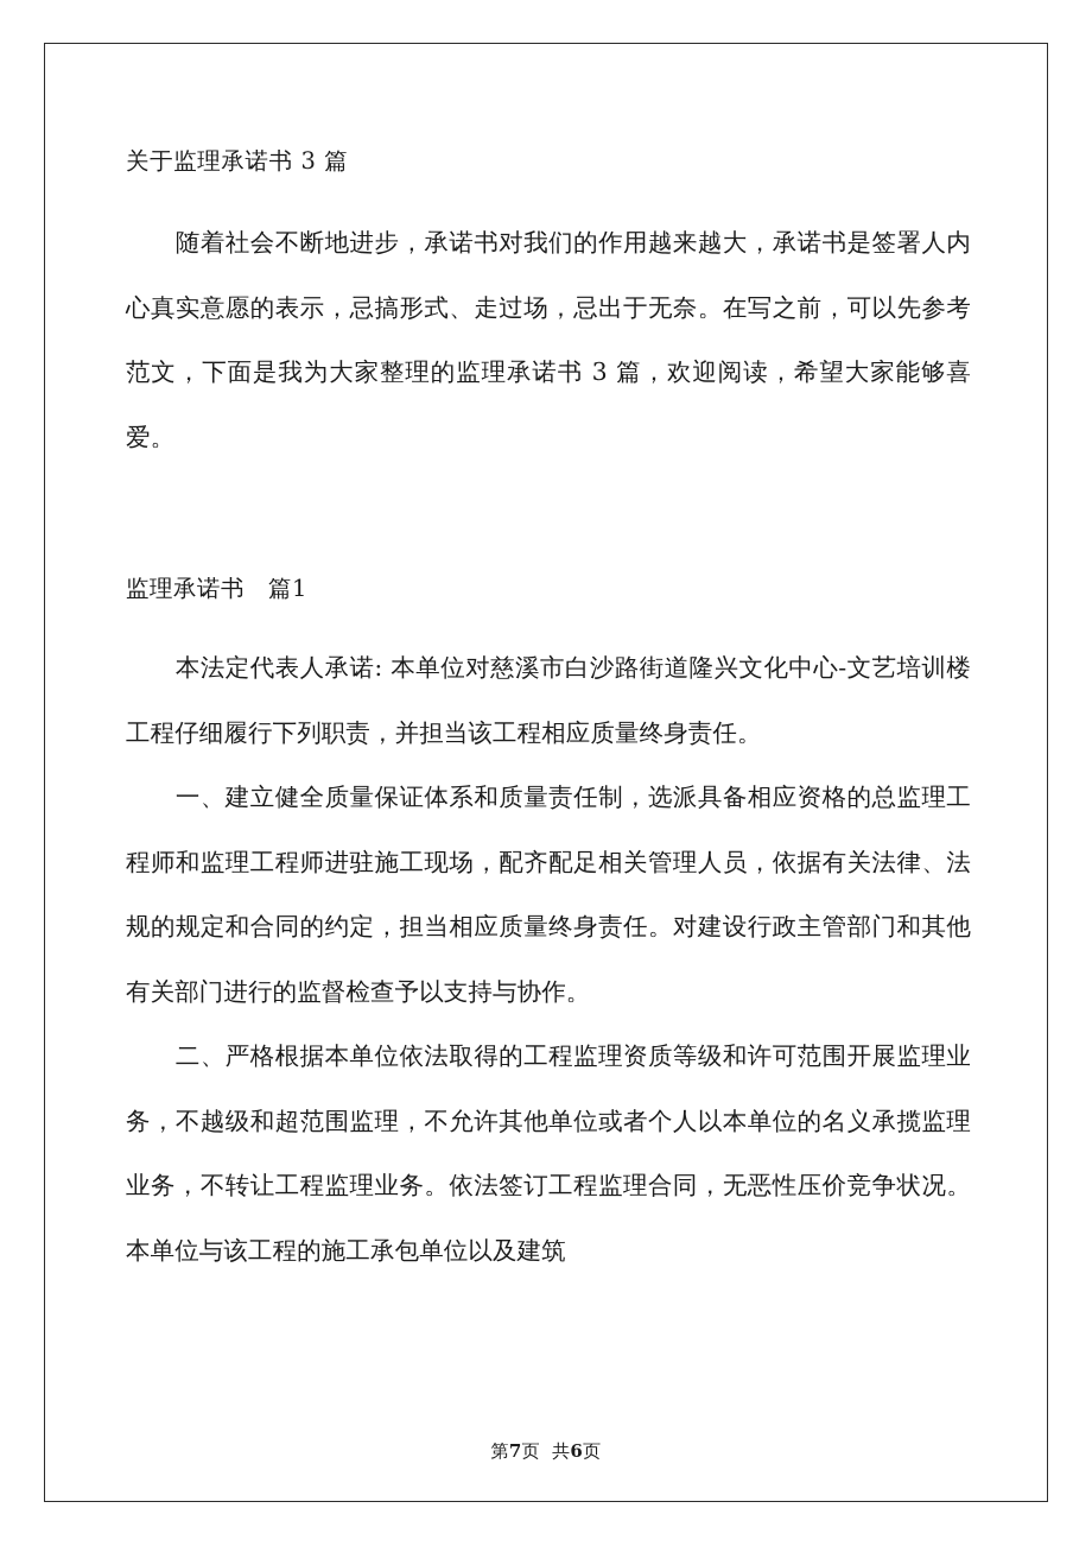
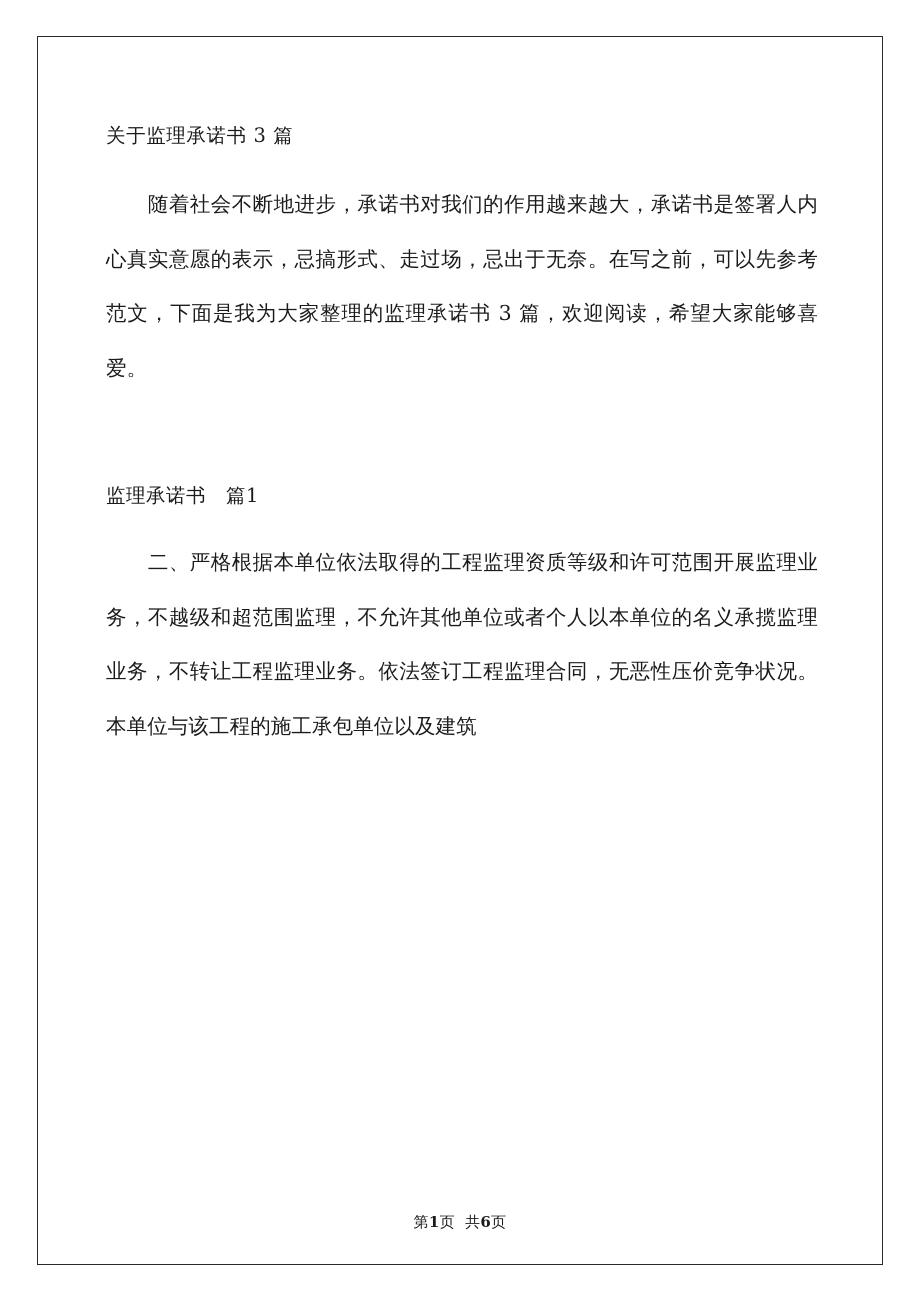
  关于监理承诺书 3 篇
  随着社会不断地进步，承诺书对我们的作用越来越大，承诺书是签署人内心真实意愿的表示，忌搞形式、走过场，忌出于无奈。在写之前，可以先参考范文，下面是我为大家整理的监理承诺书 3 篇，欢迎阅读，希望大家能够喜爱。
  监理承诺书 篇1
- 本法定代表人承诺: 本单位对慈溪市白沙路街道隆兴文化中心-文艺培训楼 工程仔细履行下列职责，并担当该工程相应质量终身责任。
- 一、建立健全质量保证体系和质量责任制，选派具备相应资格的总监理工程师和监理工程师进驻施工现场，配齐配足相关管理人员，依据有关法律、法规的规定和合同的约定，担当相应质量终身责任。对建设行政主管部门和其他有关部门进行的监督检查予以支持与协作。
  二、严格根据本单位依法取得的工程监理资质等级和许可范围开展监理业务，不越级和超范围监理，不允许其他单位或者个人以本单位的名义承揽监理业务，不转让工程监理业务。依法签订工程监理合同，无恶性压价竞争状况。本单位与该工程的施工承包单位以及建筑
- 第7页 共6页
+ 第1页 共6页
